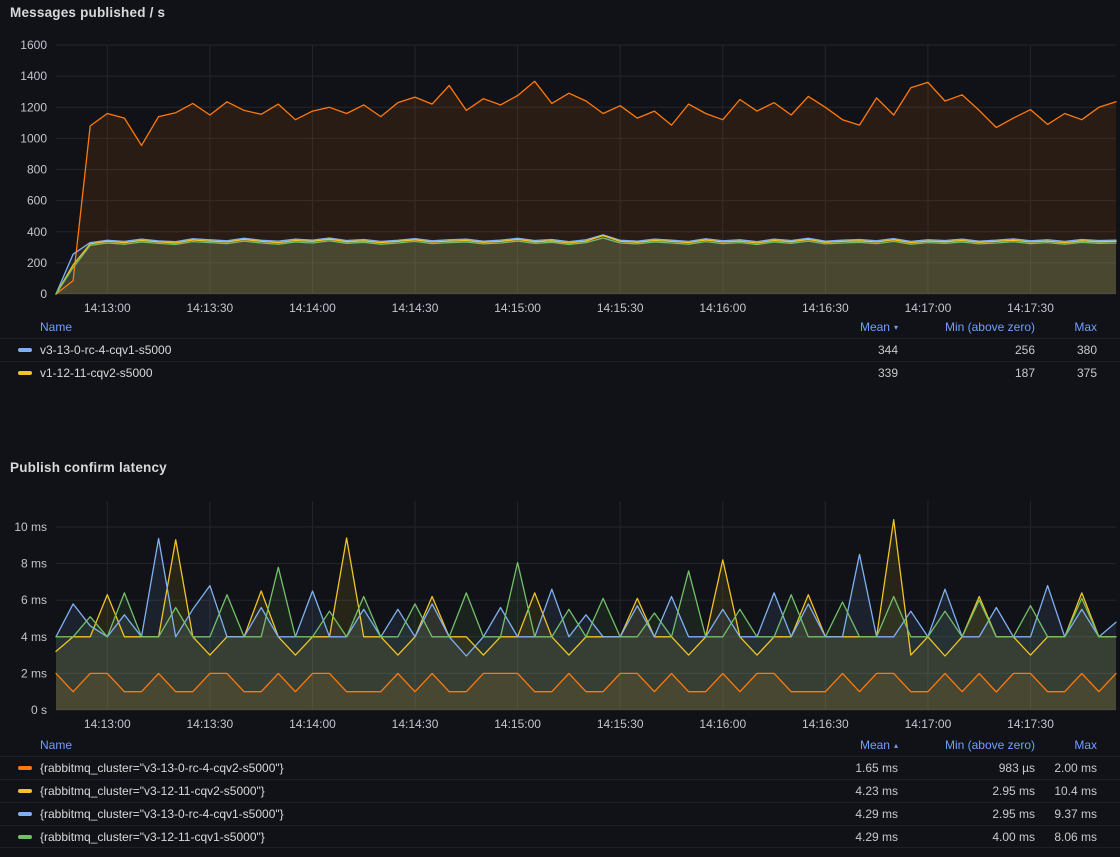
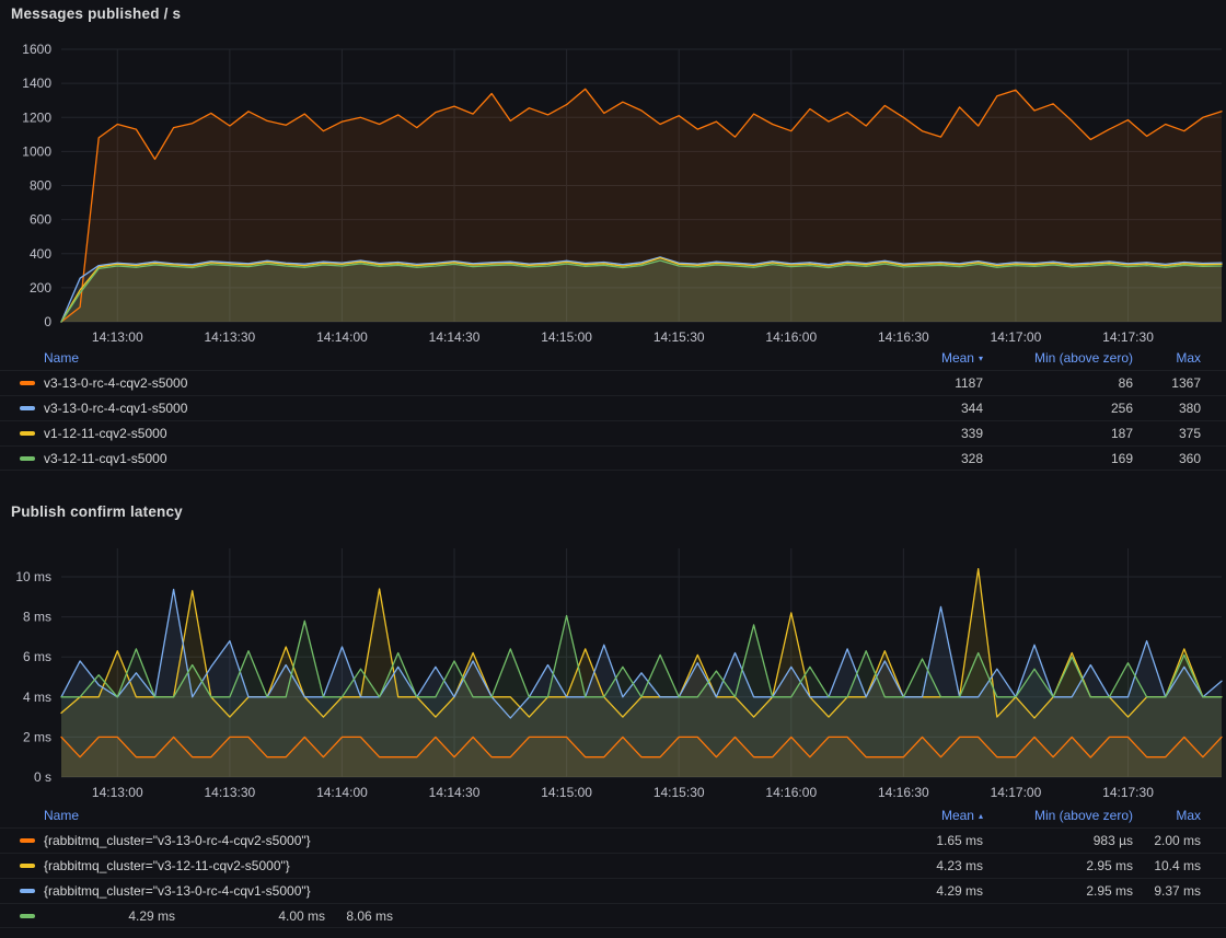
  0
  200
  400
  600
  800
  1000
  1200
  1400
  1600
  14:13:00
  14:13:30
  14:14:00
  14:14:30
  14:15:00
  14:15:30
  14:16:00
  14:16:30
  14:17:00
  14:17:30
  0 s
  2 ms
  4 ms
  6 ms
  8 ms
  10 ms
  14:13:00
  14:13:30
  14:14:00
  14:14:30
  14:15:00
  14:15:30
  14:16:00
  14:16:30
  14:17:00
  14:17:30
  Messages published / s
  Publish confirm latency
  Name
  Mean ▾
  Min (above zero)
  Max
+ v3-13-0-rc-4-cqv2-s5000
+ 1187
+ 86
+ 1367
  v3-13-0-rc-4-cqv1-s5000
  344
  256
  380
  v1-12-11-cqv2-s5000
  339
  187
  375
+ v3-12-11-cqv1-s5000
+ 328
+ 169
+ 360
  Name
  Mean ▴
  Min (above zero)
  Max
  {rabbitmq_cluster="v3-13-0-rc-4-cqv2-s5000"}
  1.65 ms
  983 µs
  2.00 ms
  {rabbitmq_cluster="v3-12-11-cqv2-s5000"}
  4.23 ms
  2.95 ms
  10.4 ms
  {rabbitmq_cluster="v3-13-0-rc-4-cqv1-s5000"}
  4.29 ms
  2.95 ms
  9.37 ms
- {rabbitmq_cluster="v3-12-11-cqv1-s5000"}
  4.29 ms
  4.00 ms
  8.06 ms
